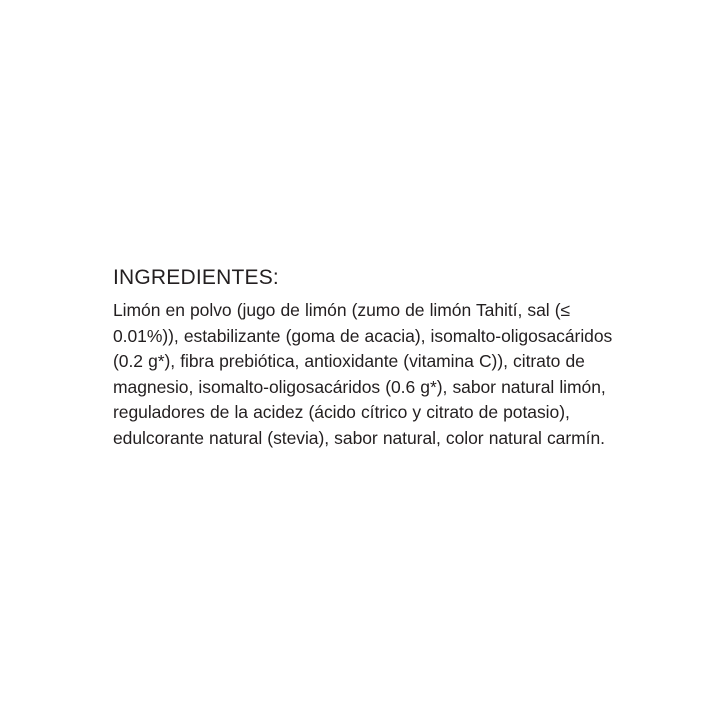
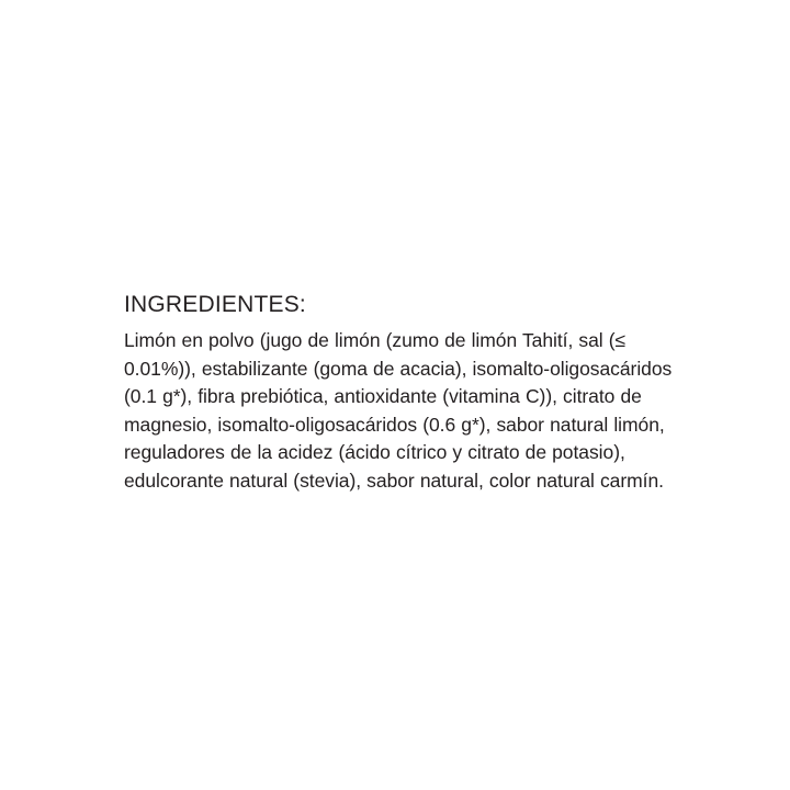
  INGREDIENTES:
- Limón en polvo (jugo de limón (zumo de limón Tahití, sal (≤ 0.01%)), estabilizante (goma de acacia), isomalto-oligosacáridos (0.2 g*), fibra prebiótica, antioxidante (vitamina C)), citrato de magnesio, isomalto-oligosacáridos (0.6 g*), sabor natural limón, reguladores de la acidez (ácido cítrico y citrato de potasio), edulcorante natural (stevia), sabor natural, color natural carmín.
+ Limón en polvo (jugo de limón (zumo de limón Tahití, sal (≤ 0.01%)), estabilizante (goma de acacia), isomalto-oligosacáridos (0.1 g*), fibra prebiótica, antioxidante (vitamina C)), citrato de magnesio, isomalto-oligosacáridos (0.6 g*), sabor natural limón, reguladores de la acidez (ácido cítrico y citrato de potasio), edulcorante natural (stevia), sabor natural, color natural carmín.
